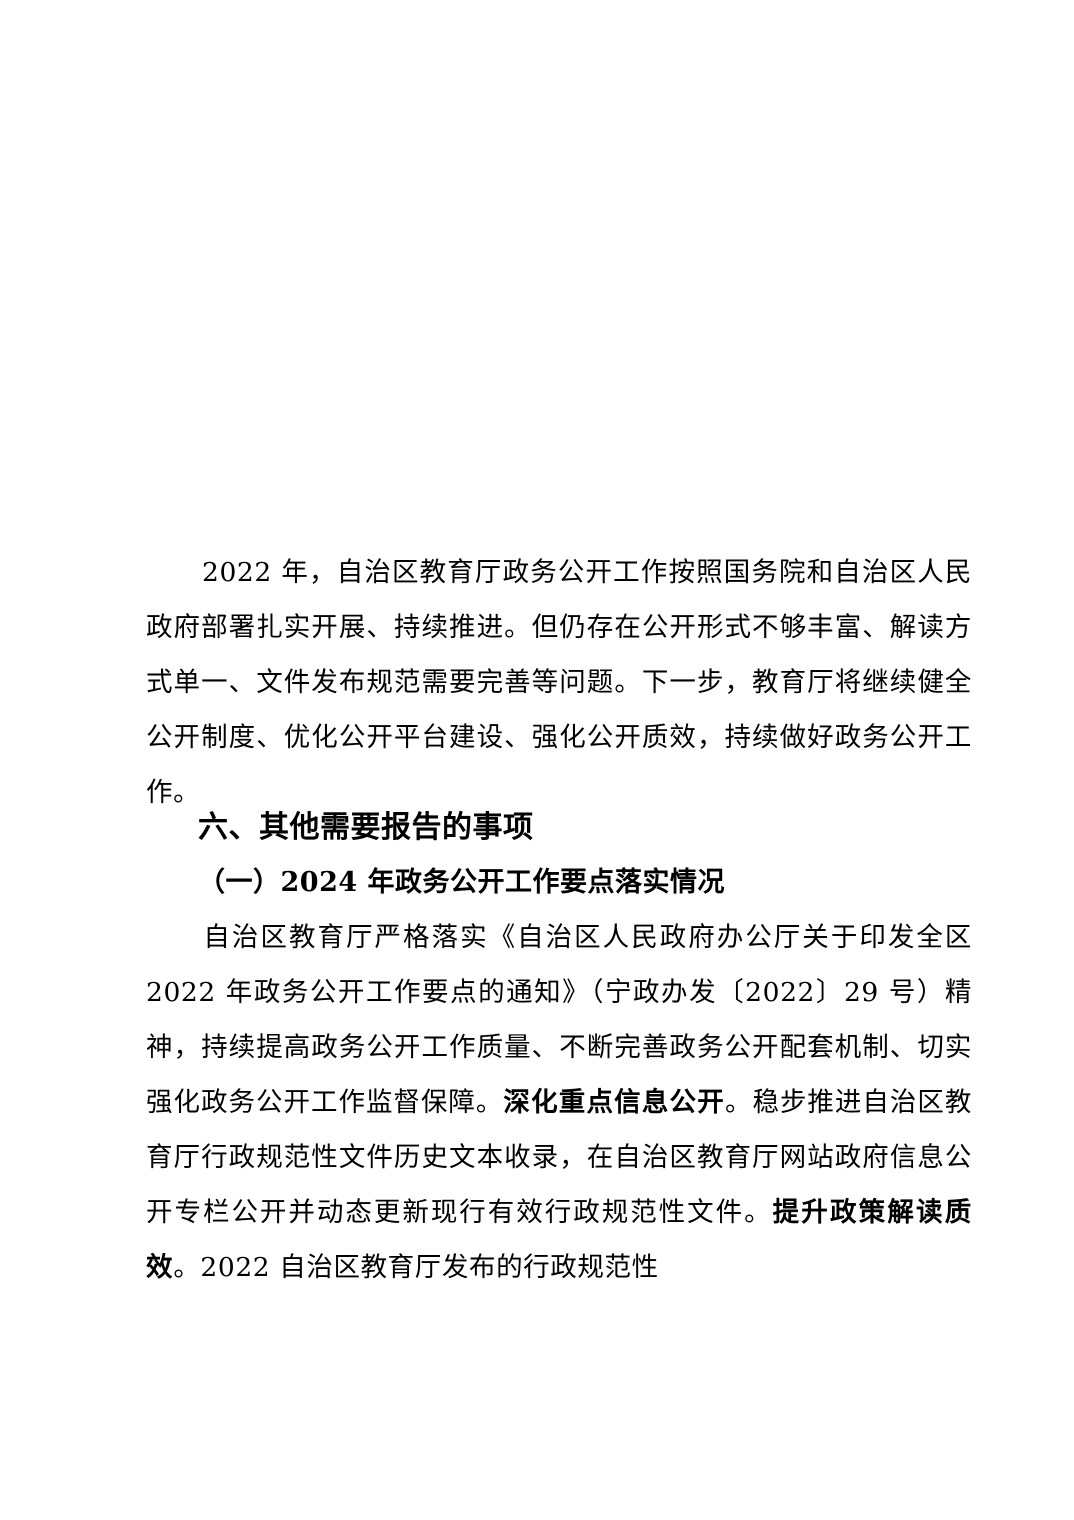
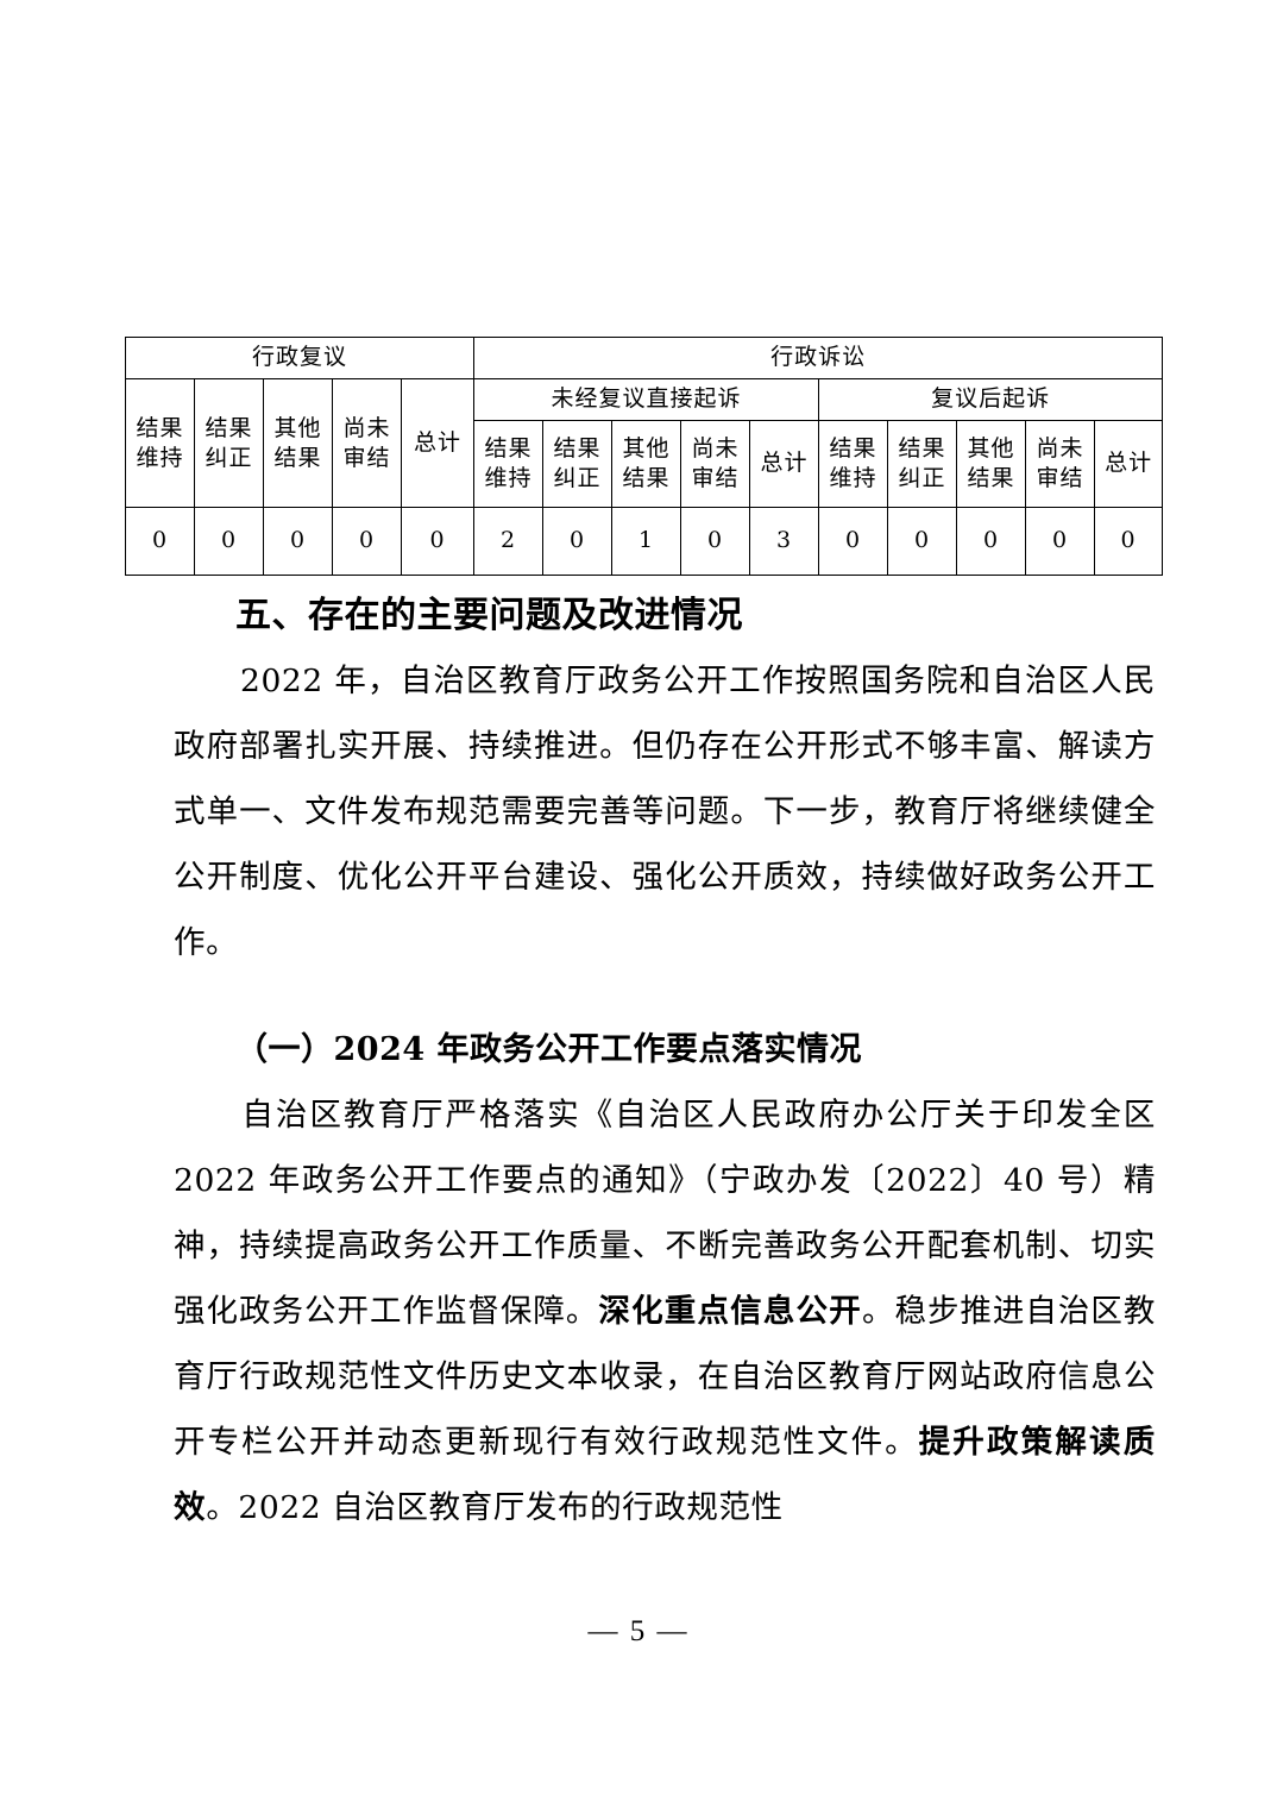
+ 行政复议	行政诉讼
+ 结果 维持	结果 纠正	其他 结果	尚未 审结	总计	未经复议直接起诉	复议后起诉
+ 结果 维持	结果 纠正	其他 结果	尚未 审结	总计	结果 维持	结果 纠正	其他 结果	尚未 审结	总计
+ 0	0	0	0	0	2	0	1	0	3	0	0	0	0	0
+ 五、存在的主要问题及改进情况
  2022 年，自治区教育厅政务公开工作按照国务院和自治区人民政府部署扎实开展、持续推进。但仍存在公开形式不够丰富、解读方式单一、文件发布规范需要完善等问题。下一步，教育厅将继续健全公开制度、优化公开平台建设、强化公开质效，持续做好政务公开工作。
- 六、其他需要报告的事项
  （一）2024 年政务公开工作要点落实情况
- 自治区教育厅严格落实《自治区人民政府办公厅关于印发全区 2022 年政务公开工作要点的通知》（宁政办发〔2022〕29 号）精神，持续提高政务公开工作质量、不断完善政务公开配套机制、切实强化政务公开工作监督保障。深化重点信息公开。稳步推进自治区教育厅行政规范性文件历史文本收录，在自治区教育厅网站政府信息公开专栏公开并动态更新现行有效行政规范性文件。提升政策解读质效。2022 自治区教育厅发布的行政规范性
+ 自治区教育厅严格落实《自治区人民政府办公厅关于印发全区 2022 年政务公开工作要点的通知》（宁政办发〔2022〕40 号）精神，持续提高政务公开工作质量、不断完善政务公开配套机制、切实强化政务公开工作监督保障。深化重点信息公开。稳步推进自治区教育厅行政规范性文件历史文本收录，在自治区教育厅网站政府信息公开专栏公开并动态更新现行有效行政规范性文件。提升政策解读质效。2022 自治区教育厅发布的行政规范性
+ — 5 —
